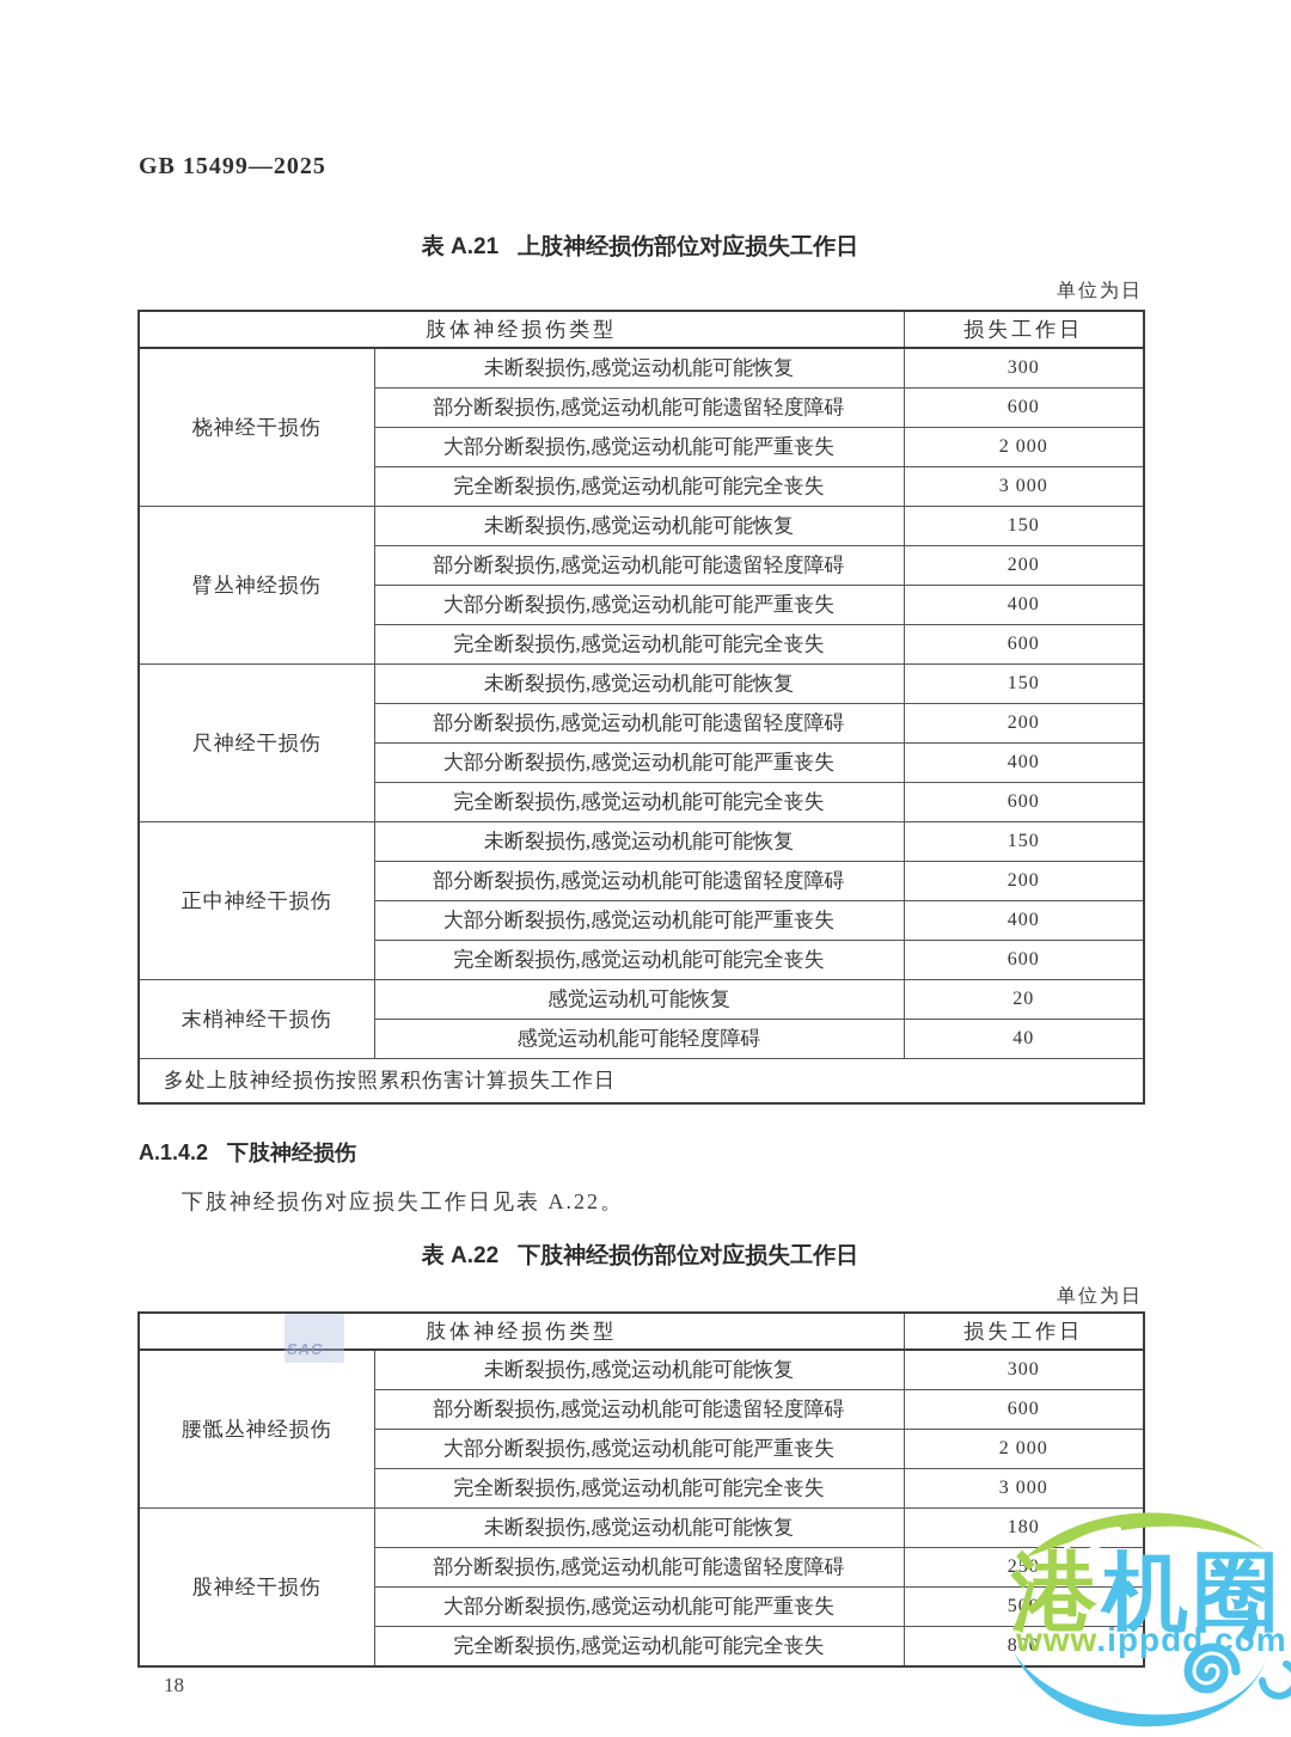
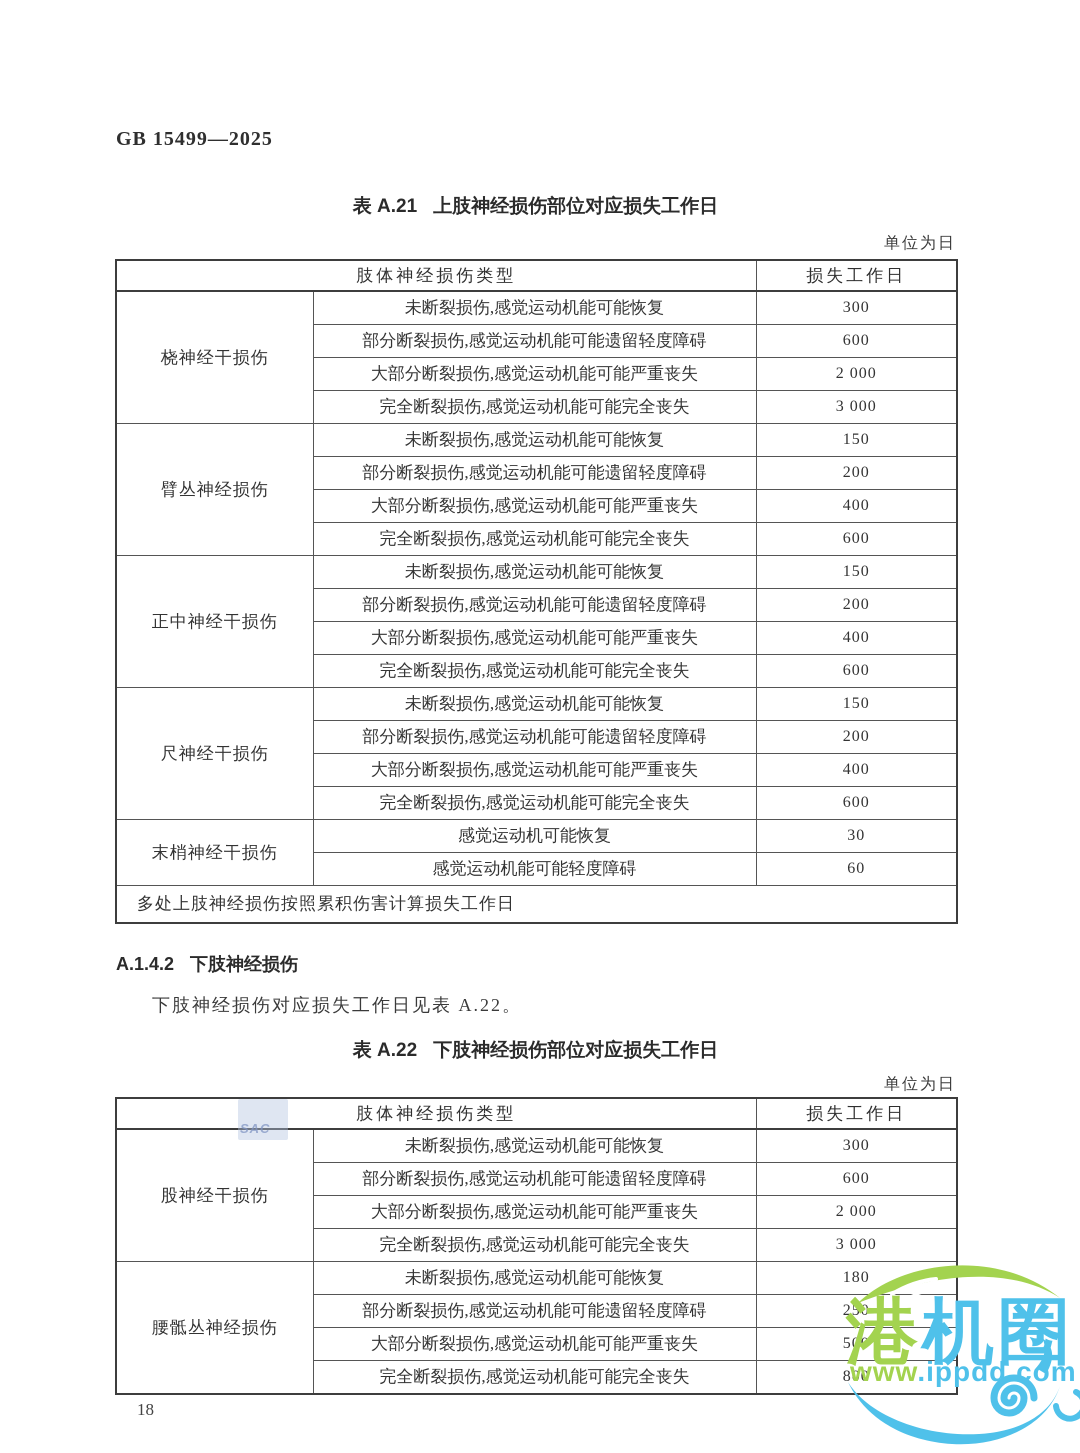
  GB 15499—2025
  表 A.21 上肢神经损伤部位对应损失工作日
  单位为日
  肢体神经损伤类型	损失工作日
  桡神经干损伤	未断裂损伤,感觉运动机能可能恢复	300
  部分断裂损伤,感觉运动机能可能遗留轻度障碍	600
  大部分断裂损伤,感觉运动机能可能严重丧失	2 000
  完全断裂损伤,感觉运动机能可能完全丧失	3 000
  臂丛神经损伤	未断裂损伤,感觉运动机能可能恢复	150
  部分断裂损伤,感觉运动机能可能遗留轻度障碍	200
  大部分断裂损伤,感觉运动机能可能严重丧失	400
  完全断裂损伤,感觉运动机能可能完全丧失	600
- 尺神经干损伤	未断裂损伤,感觉运动机能可能恢复	150
+ 正中神经干损伤	未断裂损伤,感觉运动机能可能恢复	150
  部分断裂损伤,感觉运动机能可能遗留轻度障碍	200
  大部分断裂损伤,感觉运动机能可能严重丧失	400
  完全断裂损伤,感觉运动机能可能完全丧失	600
- 正中神经干损伤	未断裂损伤,感觉运动机能可能恢复	150
+ 尺神经干损伤	未断裂损伤,感觉运动机能可能恢复	150
  部分断裂损伤,感觉运动机能可能遗留轻度障碍	200
  大部分断裂损伤,感觉运动机能可能严重丧失	400
  完全断裂损伤,感觉运动机能可能完全丧失	600
- 末梢神经干损伤	感觉运动机可能恢复	20
+ 末梢神经干损伤	感觉运动机可能恢复	30
- 感觉运动机能可能轻度障碍	40
+ 感觉运动机能可能轻度障碍	60
  多处上肢神经损伤按照累积伤害计算损失工作日
  A.1.4.2 下肢神经损伤
  下肢神经损伤对应损失工作日见表 A.22。
  表 A.22 下肢神经损伤部位对应损失工作日
  单位为日
  肢体神经损伤类型	损失工作日
- 腰骶丛神经损伤	未断裂损伤,感觉运动机能可能恢复	300
+ 股神经干损伤	未断裂损伤,感觉运动机能可能恢复	300
  部分断裂损伤,感觉运动机能可能遗留轻度障碍	600
  大部分断裂损伤,感觉运动机能可能严重丧失	2 000
  完全断裂损伤,感觉运动机能可能完全丧失	3 000
- 股神经干损伤	未断裂损伤,感觉运动机能可能恢复	180
+ 腰骶丛神经损伤	未断裂损伤,感觉运动机能可能恢复	180
  部分断裂损伤,感觉运动机能可能遗留轻度障碍	250
  大部分断裂损伤,感觉运动机能可能严重丧失	500
  完全断裂损伤,感觉运动机能可能完全丧失	800
  SAC
  18
  港机圈
  www.ippdd.com
